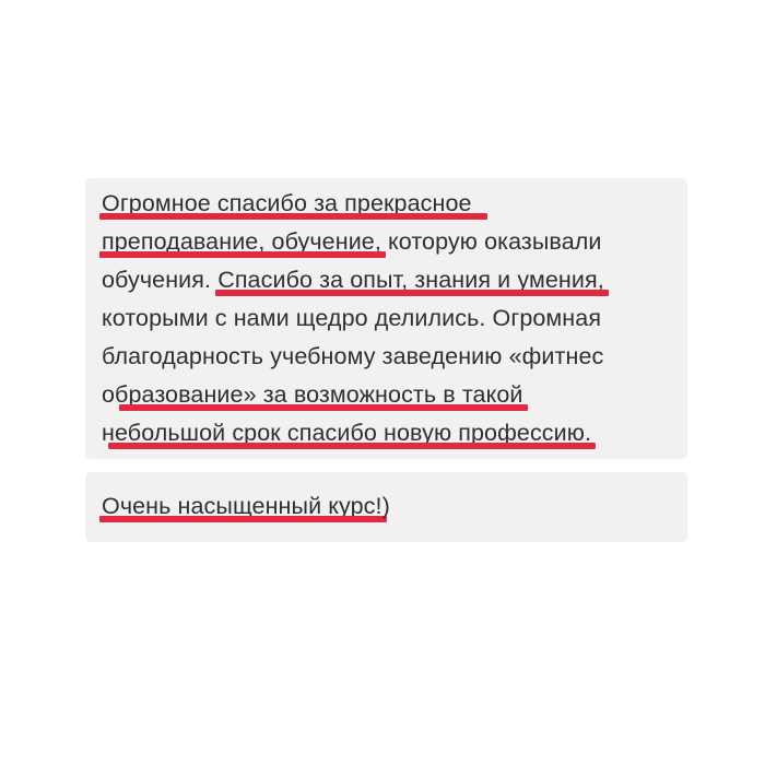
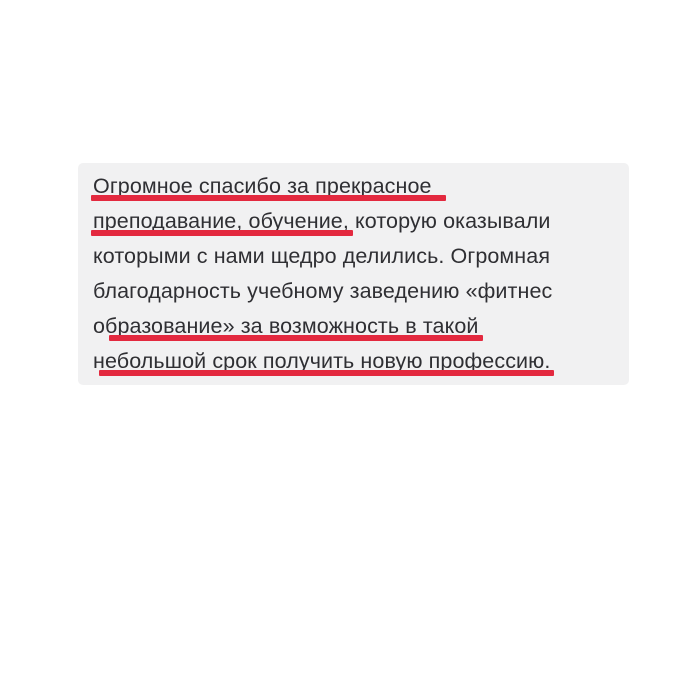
  Огромное спасибо за прекрасное
  преподавание, обучение, которую оказывали
- обучения. Спасибо за опыт, знания и умения,
  которыми с нами щедро делились. Огромная
  благодарность учебному заведению «фитнес
  образование» за возможность в такой
- небольшой срок спасибо новую профессию.
+ небольшой срок получить новую профессию.
- Очень насыщенный курс!)
